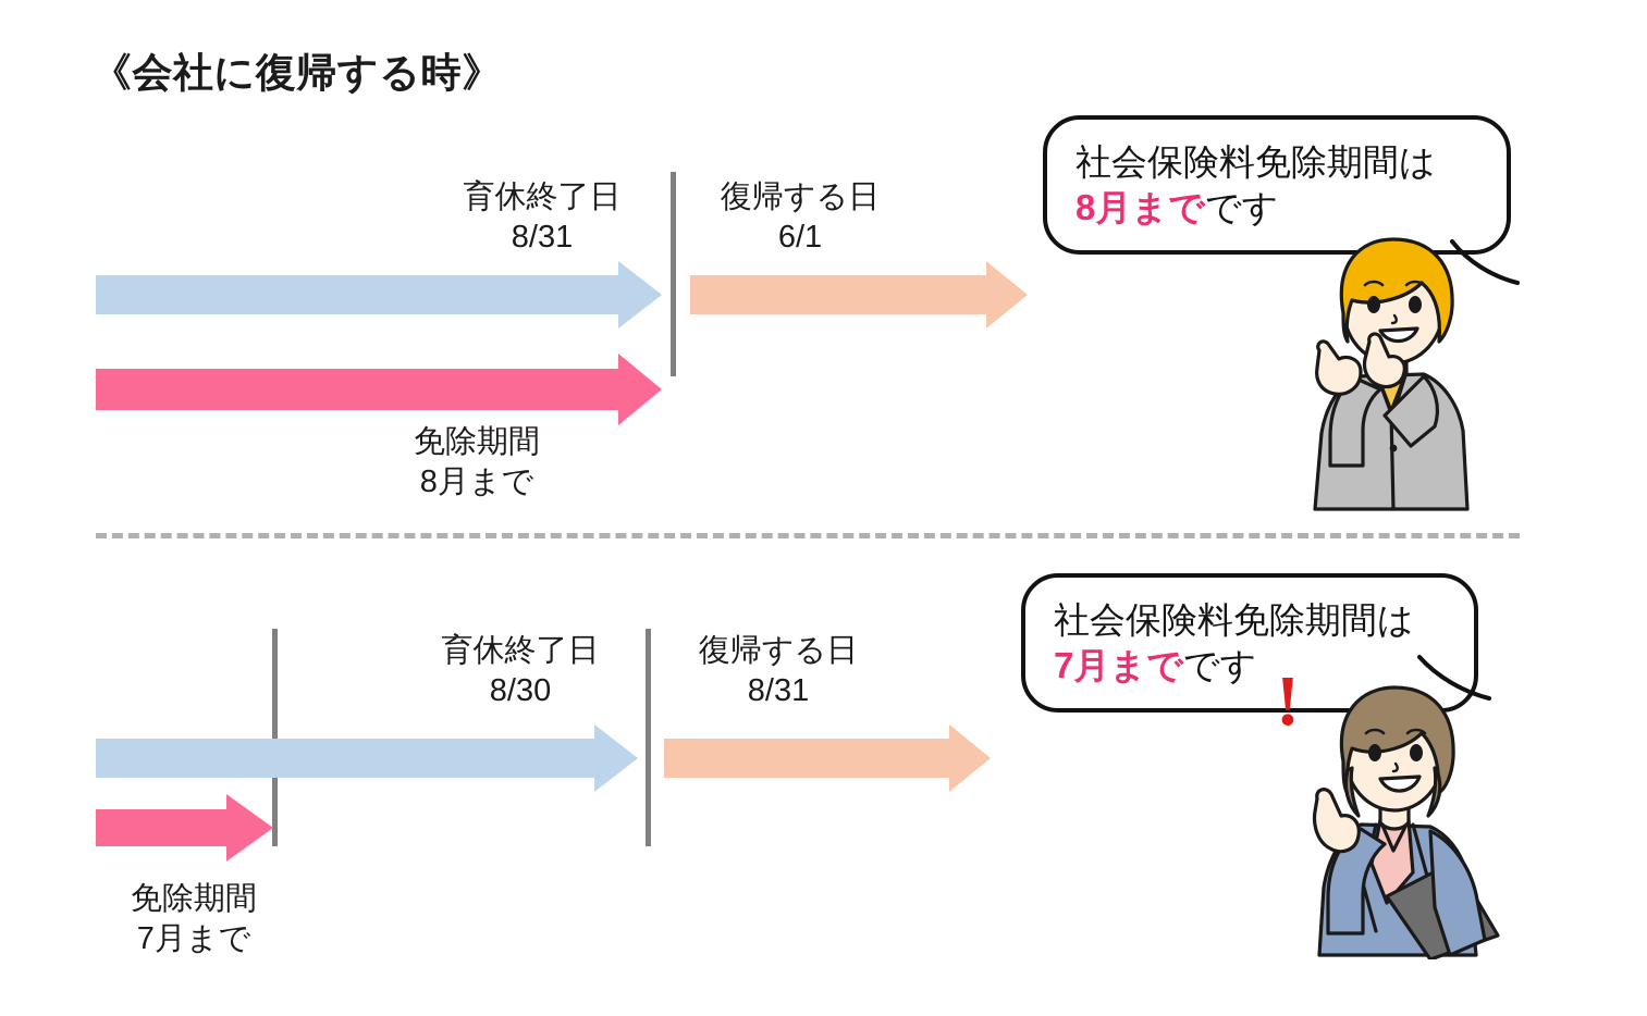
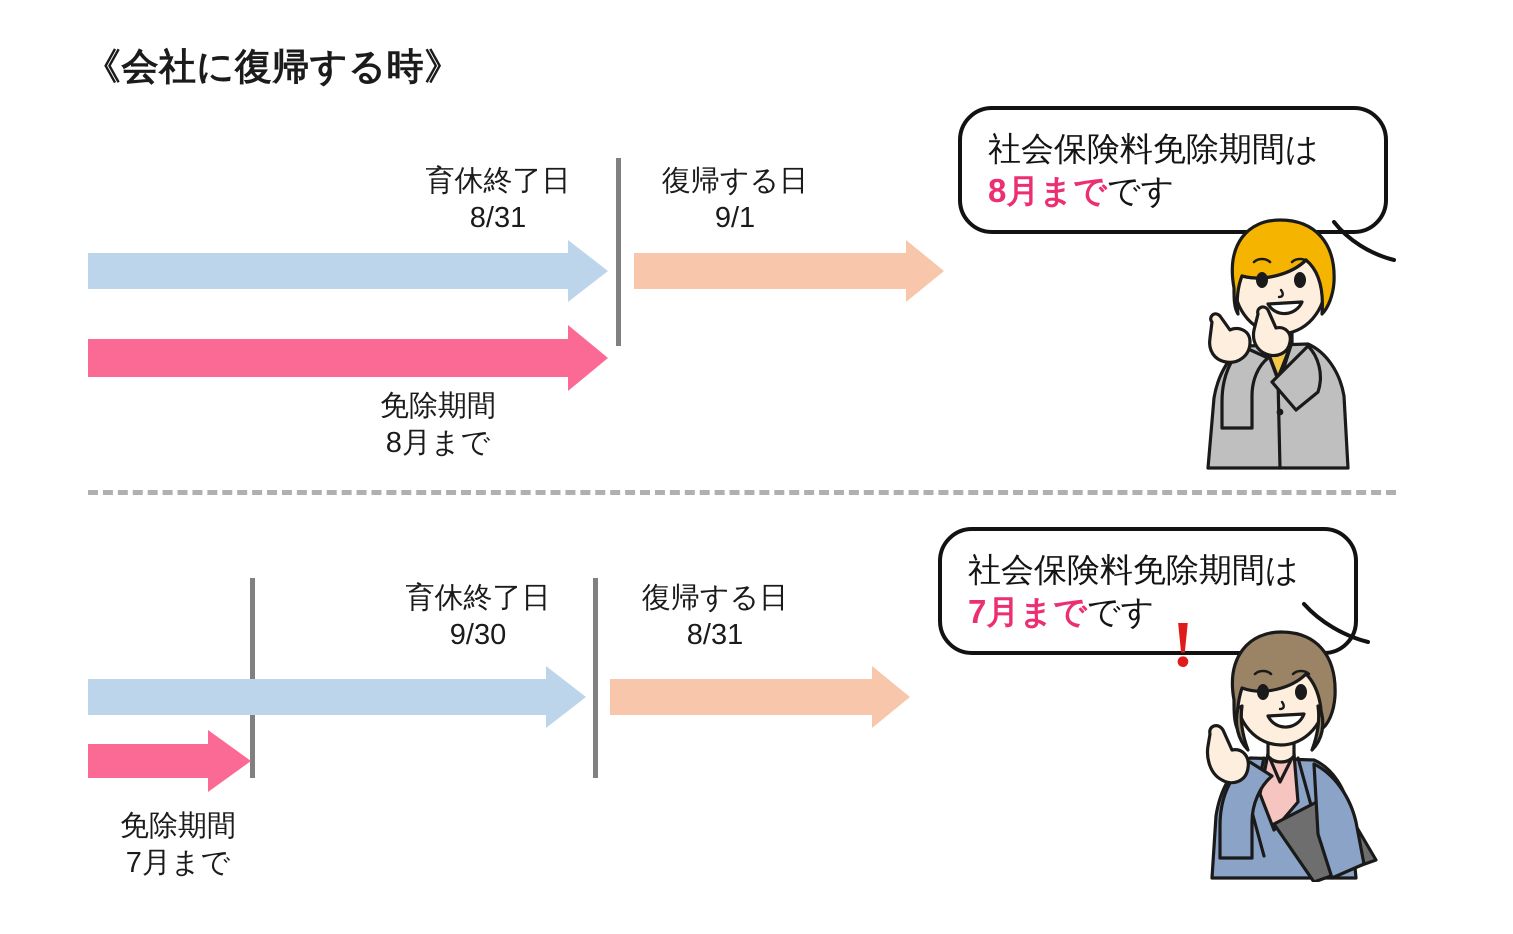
  《会社に復帰する時》
  育休終了日
  8/31
  復帰する日
- 6/1
+ 9/1
  免除期間
  8月まで
  社会保険料免除期間は
  8月までです
  育休終了日
- 8/30
+ 9/30
  復帰する日
  8/31
  免除期間
  7月まで
  社会保険料免除期間は
  7月までです
  !
